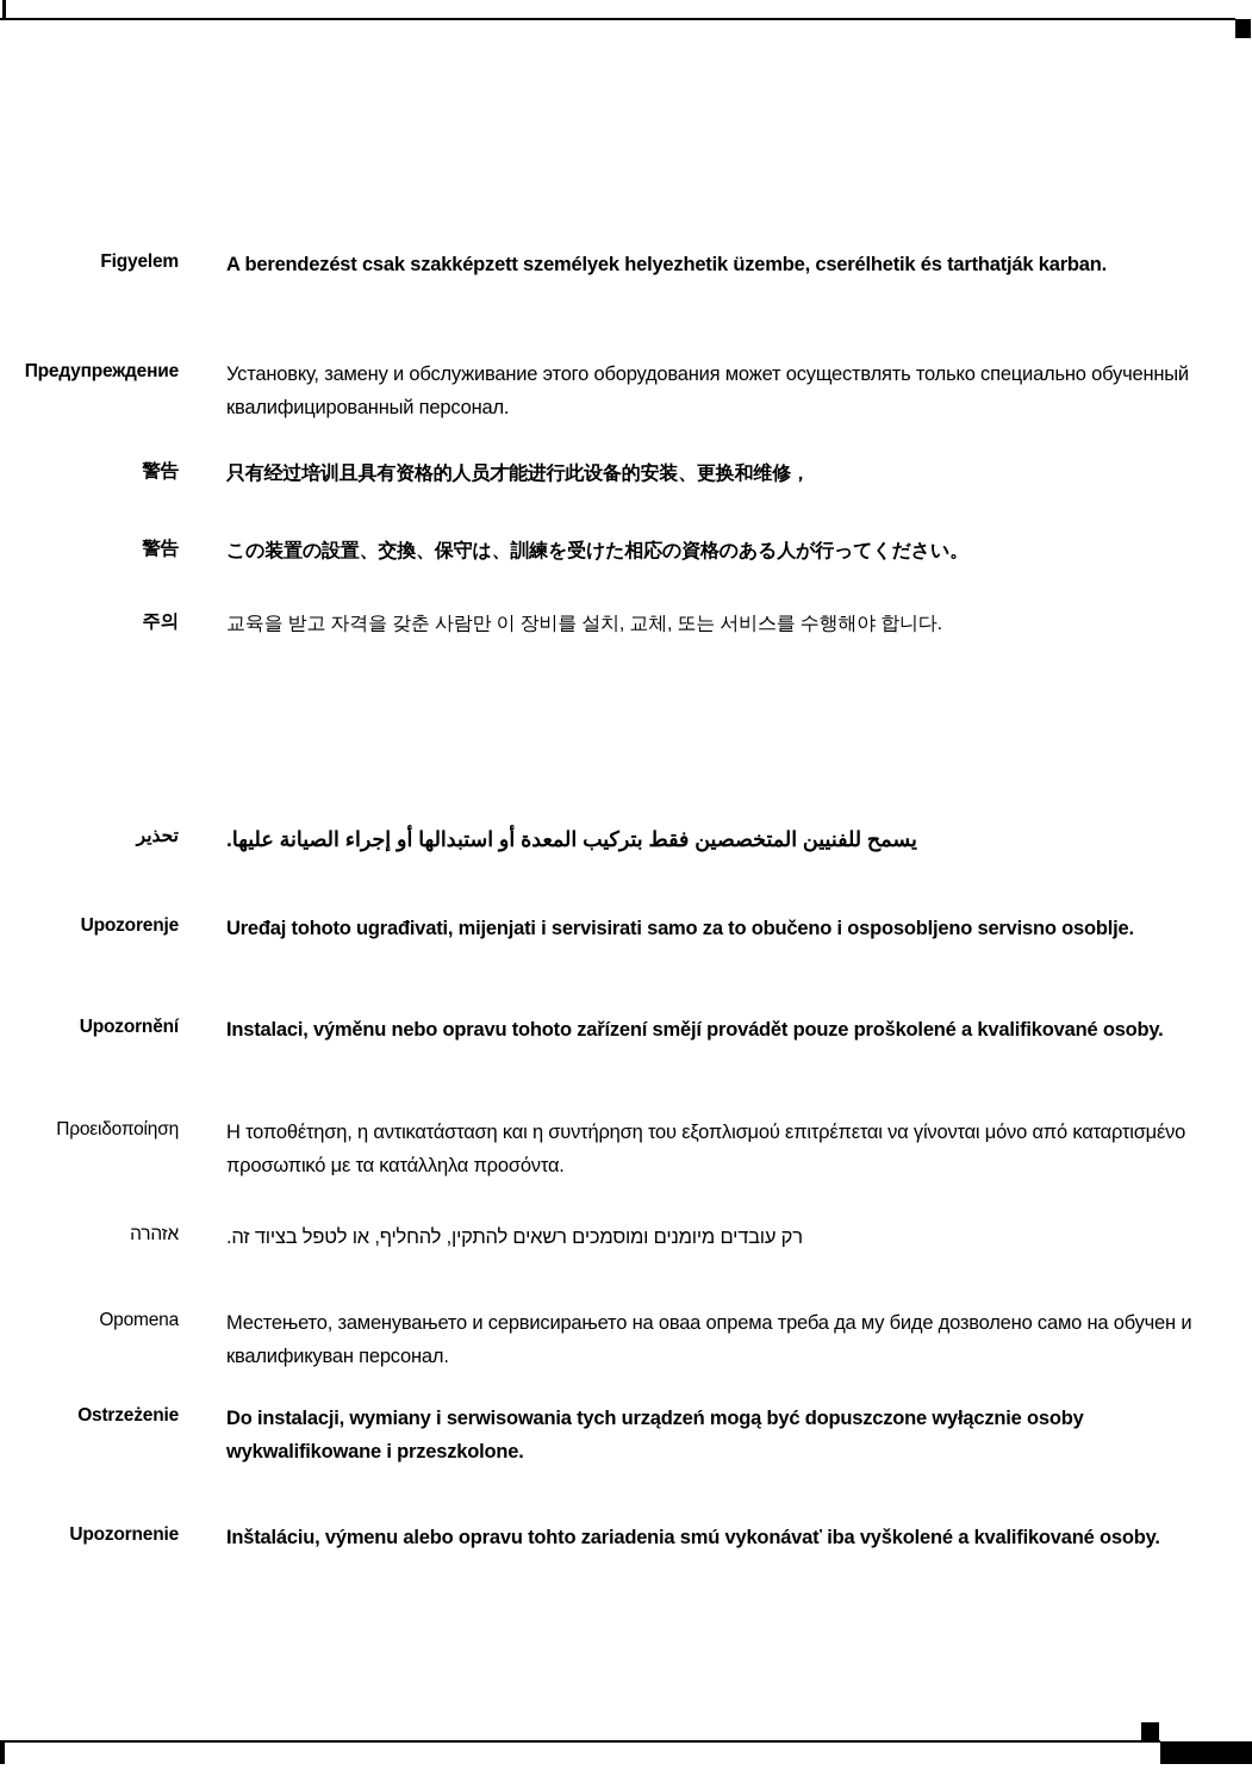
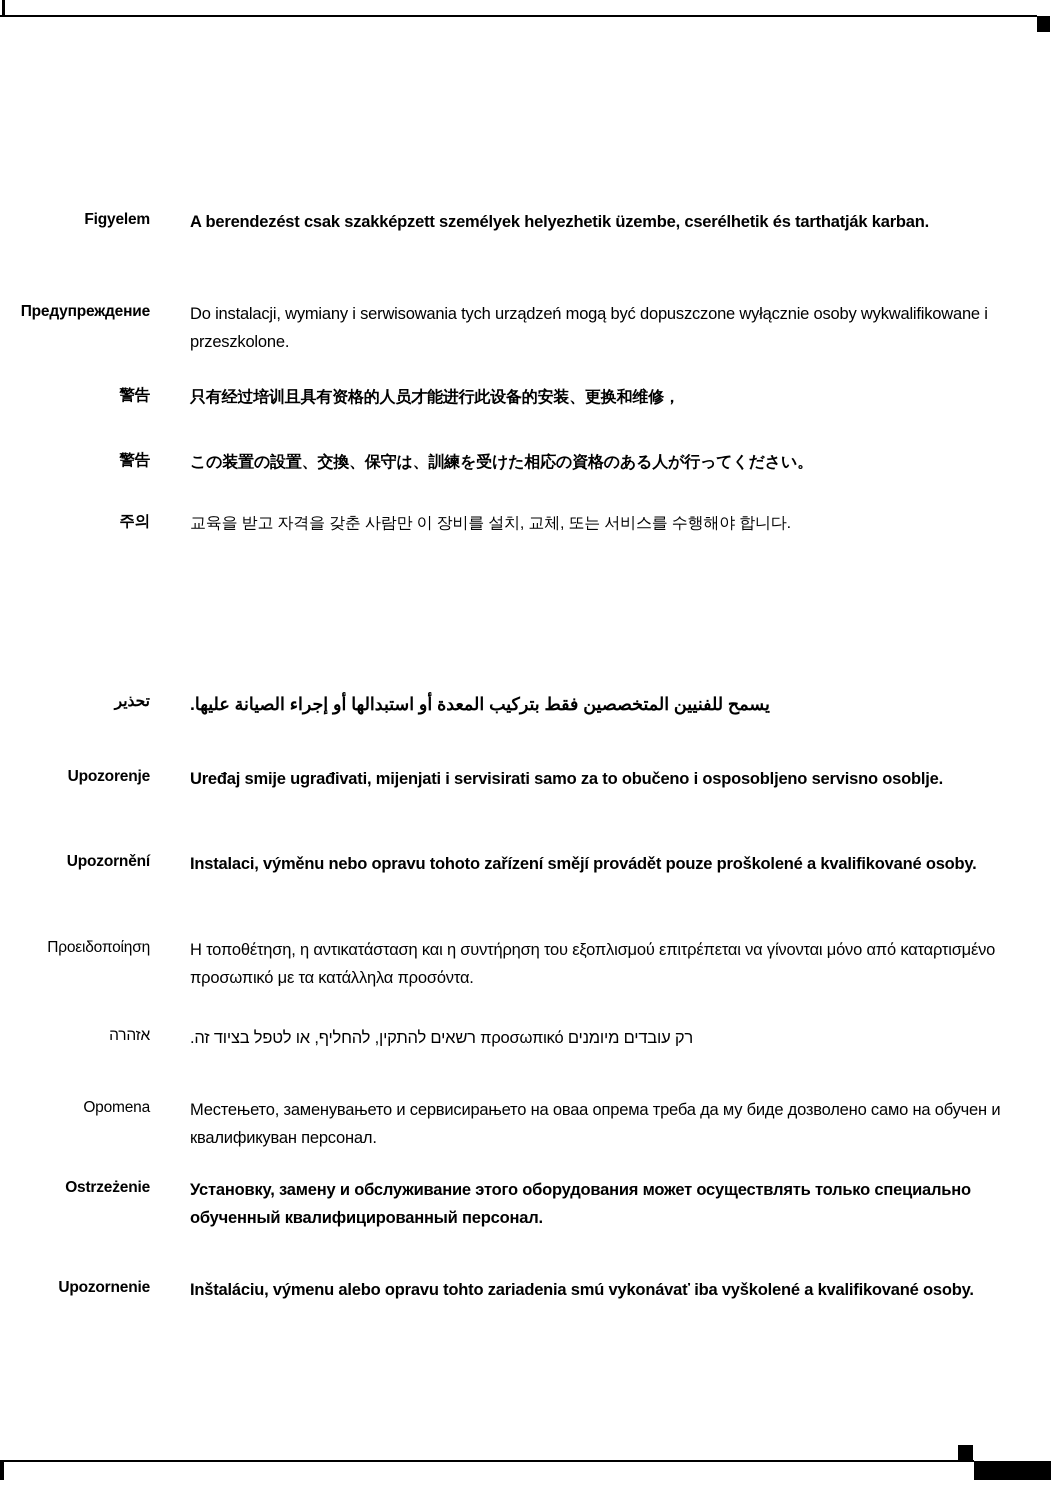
  Figyelem
  A berendezést csak szakképzett személyek helyezhetik üzembe, cserélhetik és tarthatják karban.
  Предупреждение
- Установку, замену и обслуживание этого оборудования может осуществлять только специально обученный квалифицированный персонал.
+ Do instalacji, wymiany i serwisowania tych urządzeń mogą być dopuszczone wyłącznie osoby wykwalifikowane i przeszkolone.
  警告
  只有经过培训且具有资格的人员才能进行此设备的安装、更换和维修，
  警告
  この装置の設置、交換、保守は、訓練を受けた相応の資格のある人が行ってください。
  주의
  교육을 받고 자격을 갖춘 사람만 이 장비를 설치, 교체, 또는 서비스를 수행해야 합니다.
  تحذير
  يسمح للفنيين المتخصصين فقط بتركيب المعدة أو استبدالها أو إجراء الصيانة عليها.
  Upozorenje
- Uređaj tohoto ugrađivati, mijenjati i servisirati samo za to obučeno i osposobljeno servisno osoblje.
+ Uređaj smije ugrađivati, mijenjati i servisirati samo za to obučeno i osposobljeno servisno osoblje.
  Upozornění
  Instalaci, výměnu nebo opravu tohoto zařízení smějí provádět pouze proškolené a kvalifikované osoby.
  Προειδοποίηση
  Η τοποθέτηση, η αντικατάσταση και η συντήρηση του εξοπλισμού επιτρέπεται να γίνονται μόνο από καταρτισμένο προσωπικό με τα κατάλληλα προσόντα.
  אזהרה
- רק עובדים מיומנים ומוסמכים רשאים להתקין, להחליף, או לטפל בציוד זה.
+ רק עובדים מיומנים προσωπικό רשאים להתקין, להחליף, או לטפל בציוד זה.
  Opomena
  Местењето, заменувањето и сервисирањето на оваа опрема треба да му биде дозволено само на обучен и квалификуван персонал.
  Ostrzeżenie
- Do instalacji, wymiany i serwisowania tych urządzeń mogą być dopuszczone wyłącznie osoby wykwalifikowane i przeszkolone.
+ Установку, замену и обслуживание этого оборудования может осуществлять только специально обученный квалифицированный персонал.
  Upozornenie
  Inštaláciu, výmenu alebo opravu tohto zariadenia smú vykonávať iba vyškolené a kvalifikované osoby.
